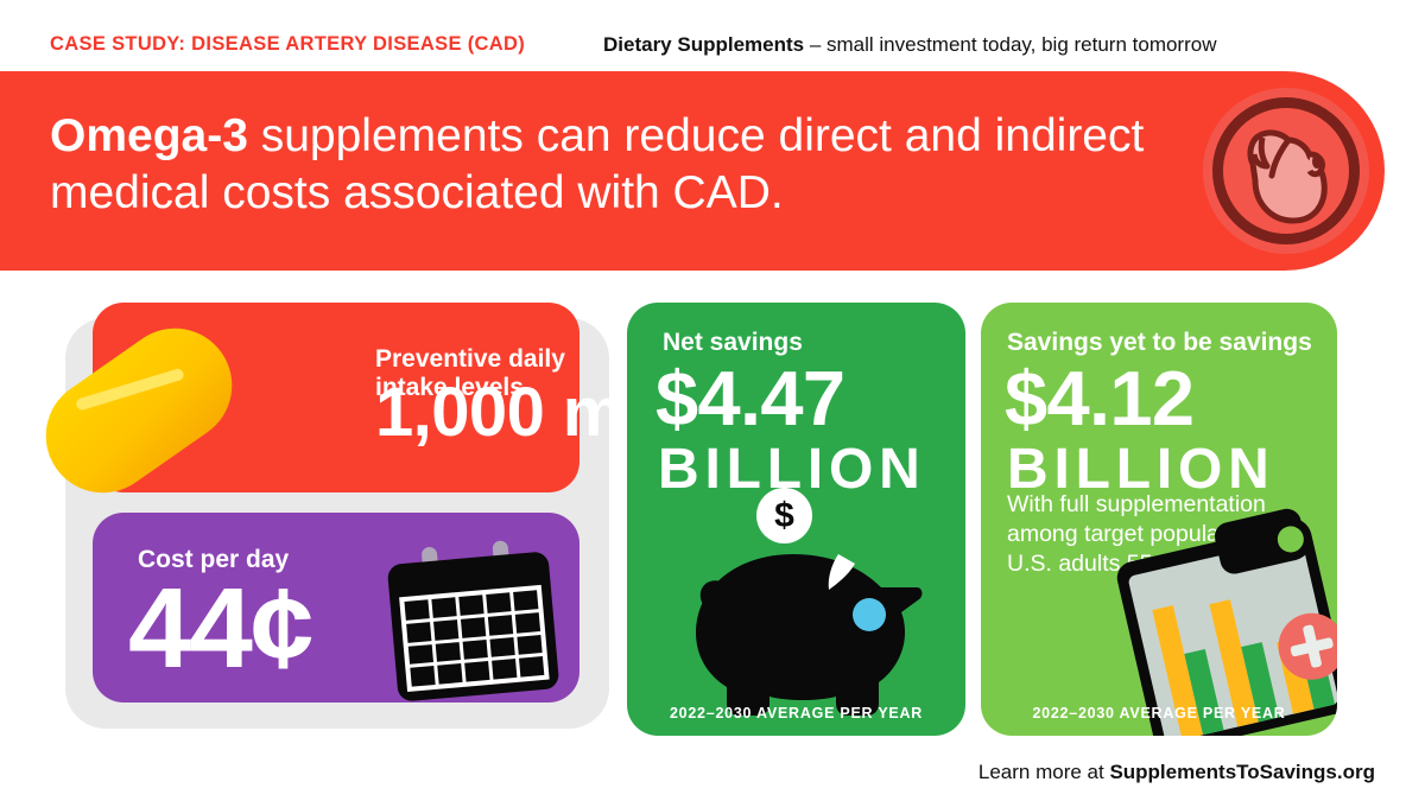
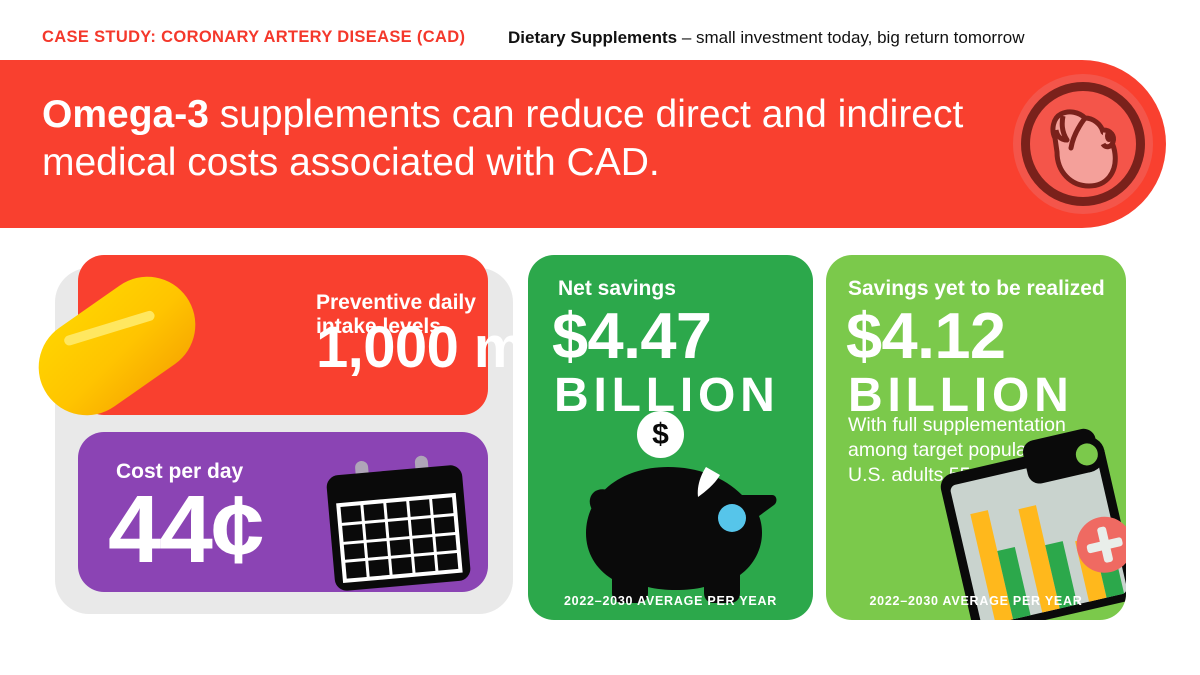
- CASE STUDY: DISEASE ARTERY DISEASE (CAD)
+ CASE STUDY: CORONARY ARTERY DISEASE (CAD)
  Dietary Supplements – small investment today, big return tomorrow
  Omega-3 supplements can reduce direct and indirect medical costs associated with CAD.
  Preventive daily intake levels
  1,000 m
  Cost per day
  44¢
  Net savings
  $4.47
  BILLION
  $
  2022–2030 AVERAGE PER YEAR
- Savings yet to be savings
+ Savings yet to be realized
  $4.12
  BILLION
  With full supplementation among target popula U.S. adults
  2022–2030 AVERAGE PER YEAR
- Learn more at SupplementsToSavings.org
